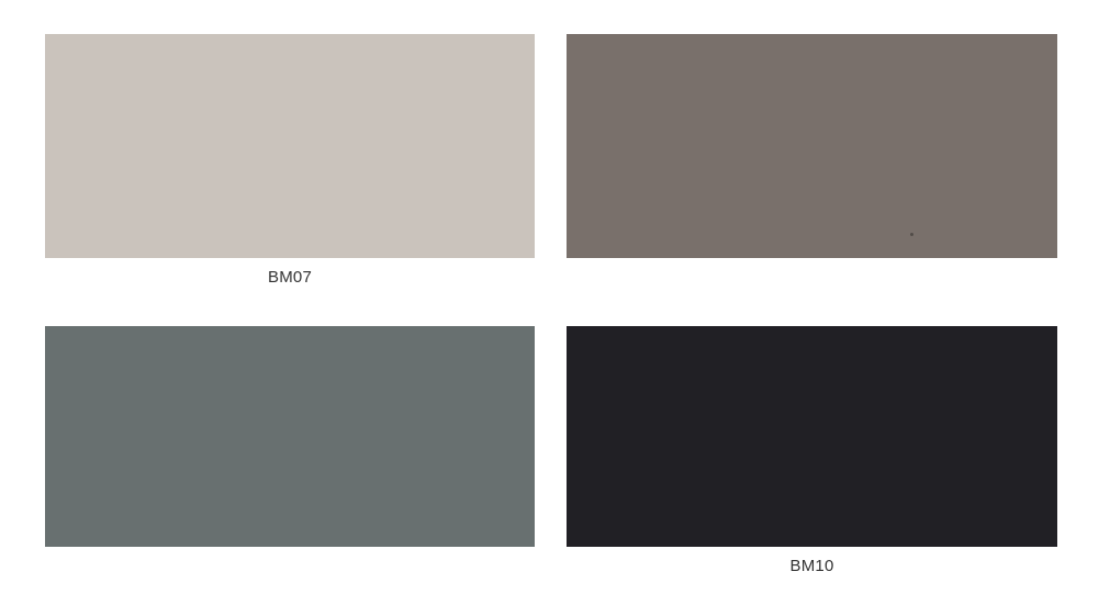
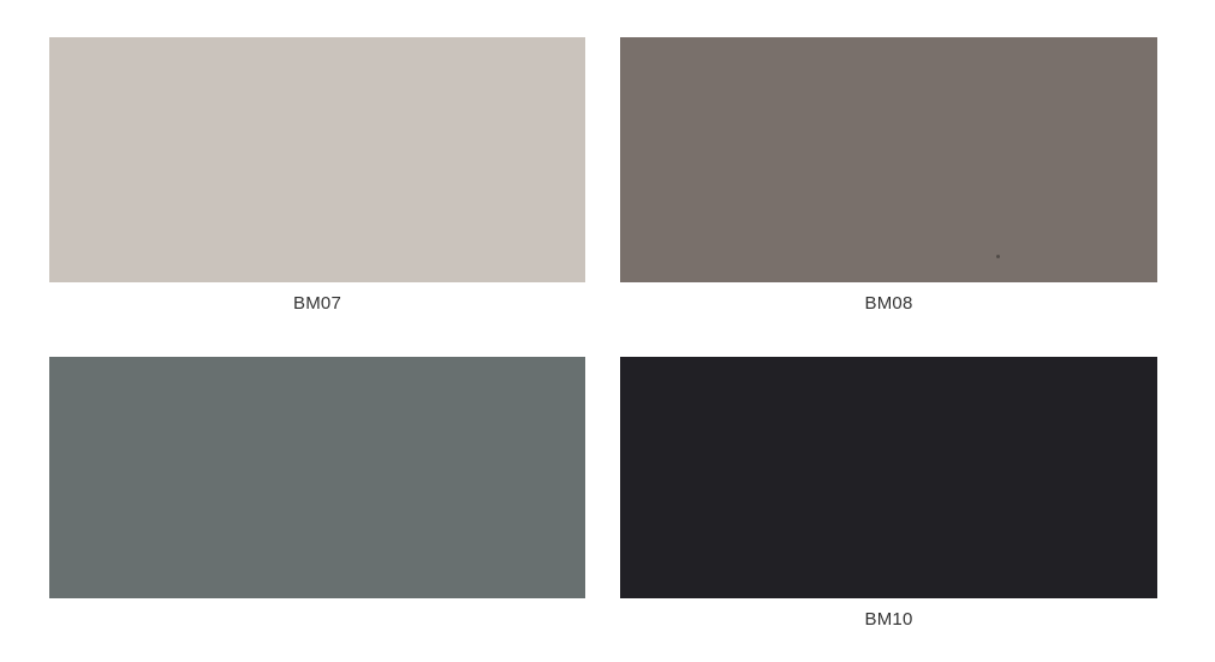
  BM07
+ BM08
  BM10
